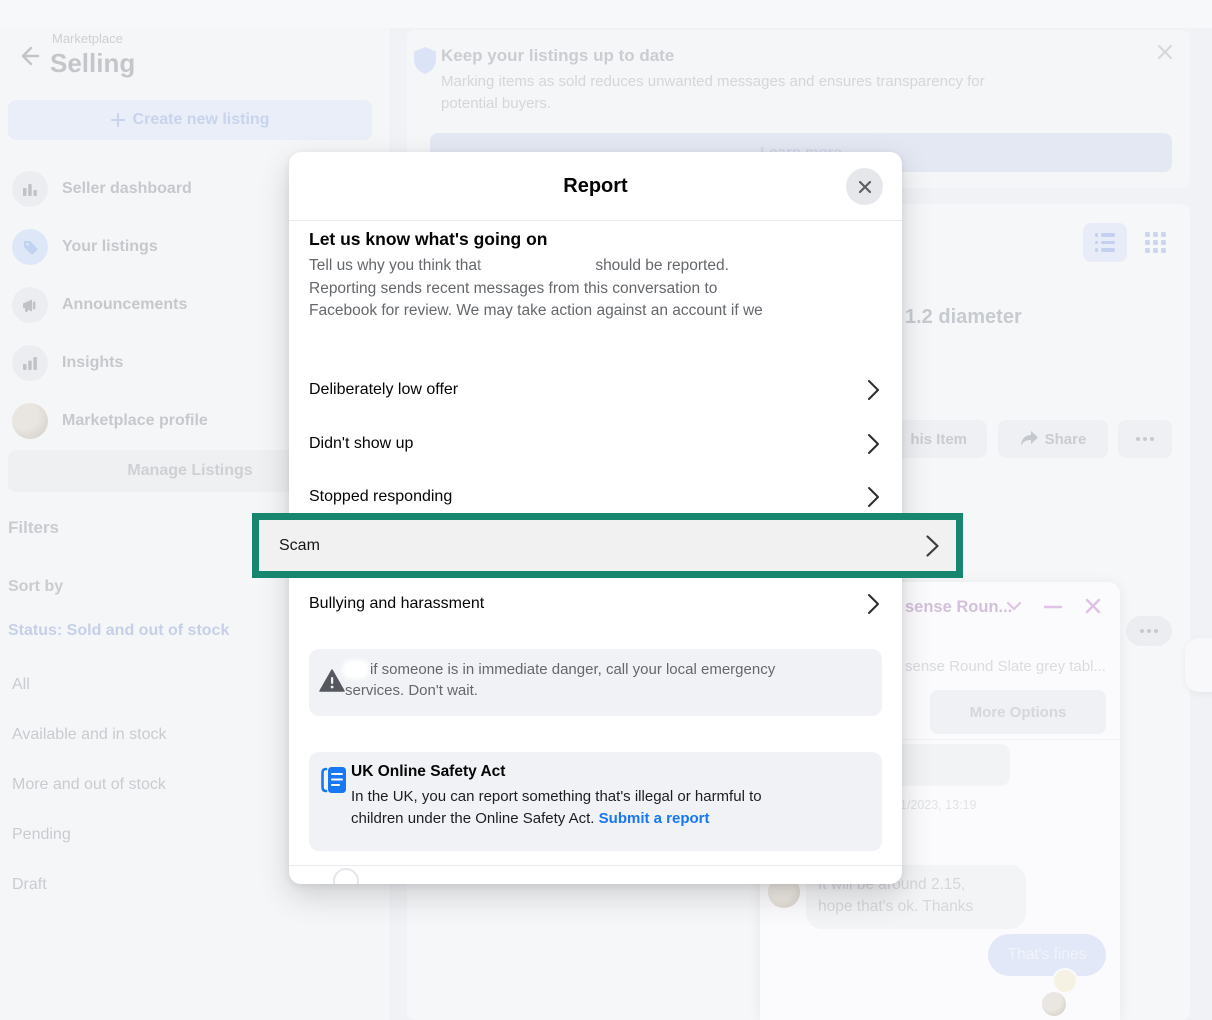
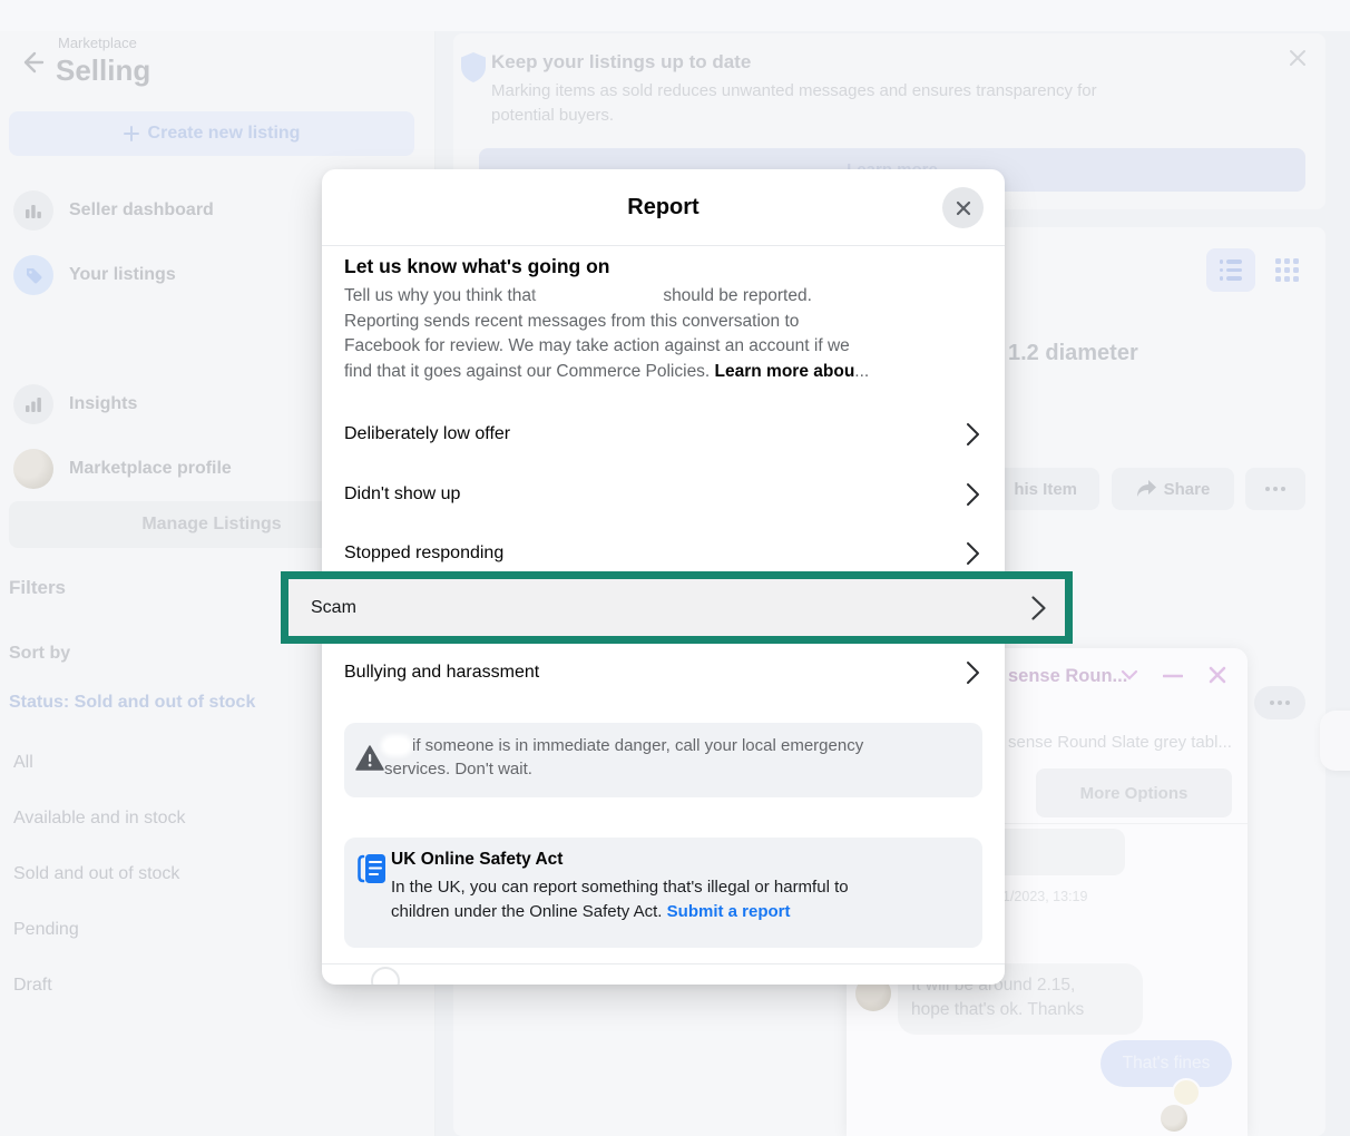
  Marketplace
  Selling
  Create new listing
  Seller dashboard
  Your listings
- Announcements
  Insights
  Marketplace profile
  Manage Listings
  Filters
  Sort by
  Status: Sold and out of stock
  All
  Available and in stock
- More and out of stock
+ Sold and out of stock
  Pending
  Draft
  Keep your listings up to date
  Marking items as sold reduces unwanted messages and ensures transparency for
  potential buyers.
  1.2 diameter
  his Item
  Share
  sense Roun...
  sense Round Slate grey tabl...
  More Options
  1/2023, 13:19
  It will be around 2.15,
  hope that's ok. Thanks
  Report
  Let us know what's going on
  Tell us why you think that should be reported.
  Reporting sends recent messages from this conversation to
  Facebook for review. We may take action against an account if we
+ find that it goes against our Commerce Policies. Learn more abou...
  Deliberately low offer
  Didn't show up
  Stopped responding
  Bullying and harassment
  if someone is in immediate danger, call your local emergency
  services. Don't wait.
  UK Online Safety Act
  In the UK, you can report something that's illegal or harmful to
  children under the Online Safety Act. Submit a report
  Scam
